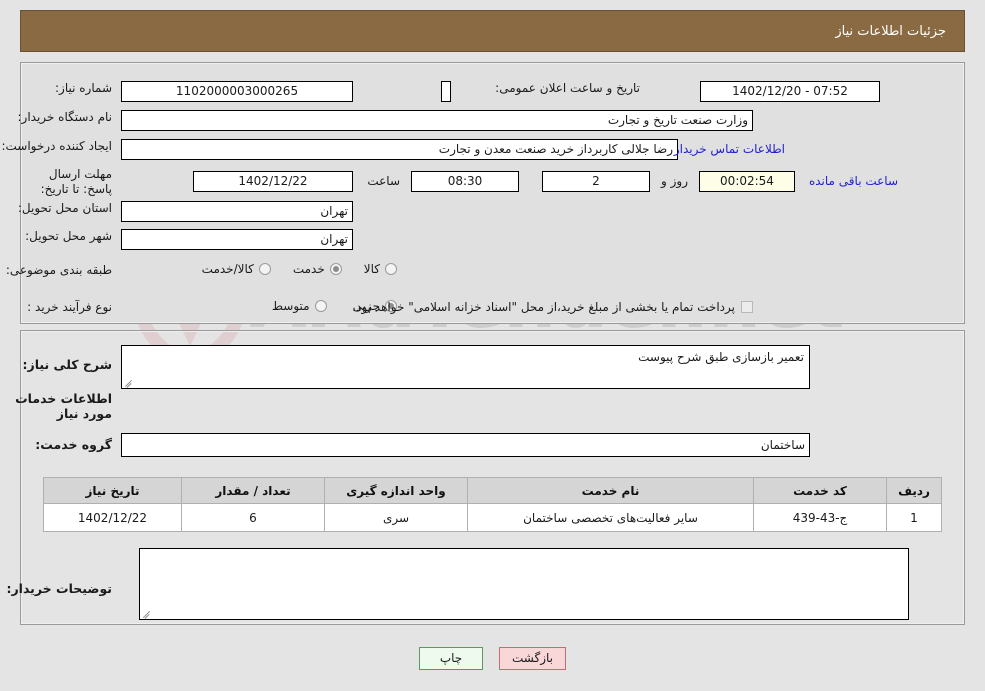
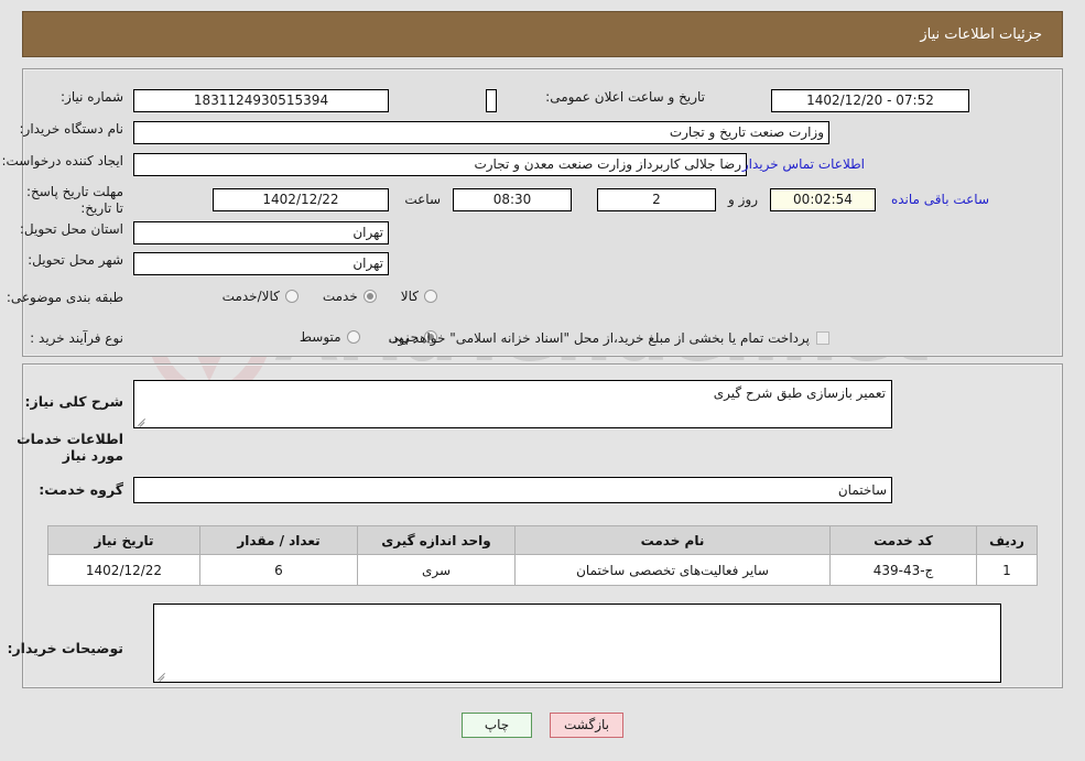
  جزئیات اطلاعات نیاز
  شماره نیاز:
- 1102000003000265
+ 1831124930515394
  تاریخ و ساعت اعلان عمومی:
  07:52 - 1402/12/20
  نام دستگاه خریدار:
  وزارت صنعت تاریخ و تجارت
  ایجاد کننده درخواست:
- رضا جلالی کاربرداز خرید صنعت معدن و تجارت
+ رضا جلالی کاربرداز وزارت صنعت معدن و تجارت
  اطلاعات تماس خریدار
- مهلت ارسال پاسخ: تا تاریخ:
+ مهلت تاریخ پاسخ: تا تاریخ:
  1402/12/22
  ساعت
  08:30
  2
  روز و
  00:02:54
  ساعت باقی مانده
  استان محل تحویل:
  تهران
  شهر محل تحویل:
  تهران
  طبقه بندی موضوعی:
  کالا
  خدمت
  کالا/خدمت
  نوع فرآیند خرید :
  جزیی
  متوسط
  پرداخت تمام یا بخشی از مبلغ خرید،از محل "اسناد خزانه اسلامی" خواهد بود.
  شرح کلی نیاز:
- تعمیر بازسازی طبق شرح پیوست
+ تعمیر بازسازی طبق شرح گیری
  اطلاعات خدمات مورد نیاز
  گروه خدمت:
  ساختمان
  ردیف	کد خدمت	نام خدمت	واحد اندازه گیری	تعداد / مقدار	تاریخ نیاز
  1	ج-43-439	سایر فعالیتهای تخصصی ساختمان	سری	6	1402/12/22
  توضیحات خریدار:
  بازگشت
  چاپ
